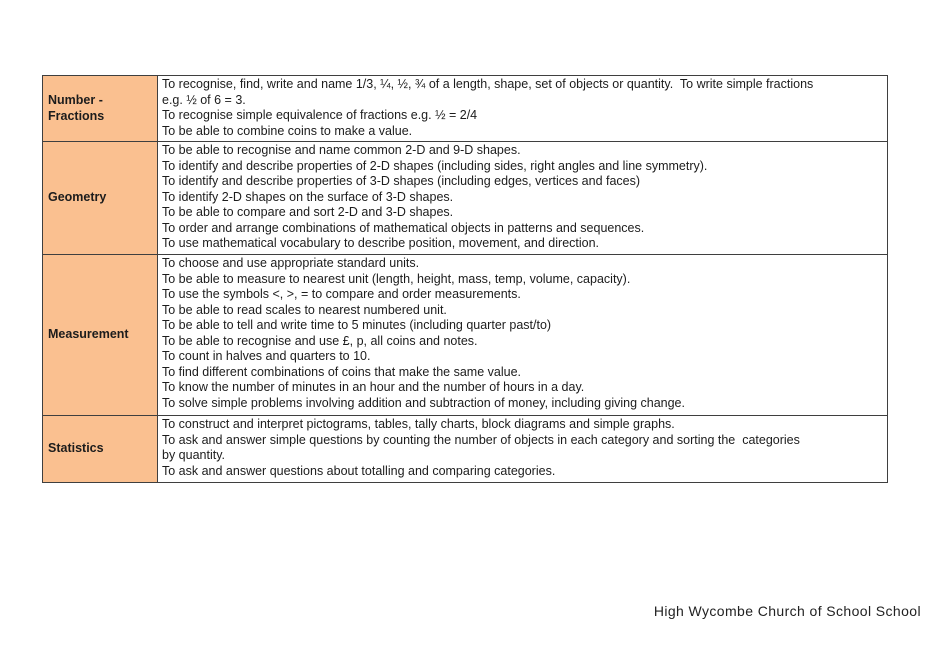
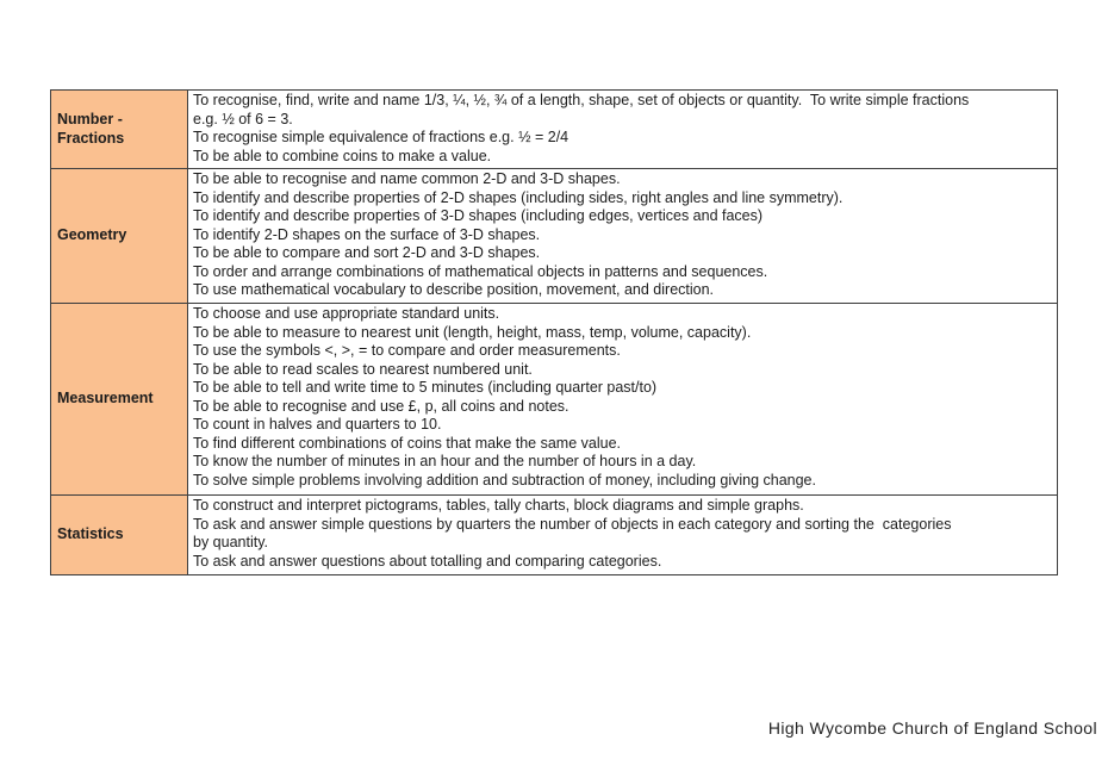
  Number - Fractions	To recognise, find, write and name 1/3, ¼, ½, ¾ of a length, shape, set of objects or quantity. To write simple fractionse.g. ½ of 6 = 3.To recognise simple equivalence of fractions e.g. ½ = 2/4To be able to combine coins to make a value.
- Geometry	To be able to recognise and name common 2-D and 9-D shapes.To identify and describe properties of 2-D shapes (including sides, right angles and line symmetry).To identify and describe properties of 3-D shapes (including edges, vertices and faces)To identify 2-D shapes on the surface of 3-D shapes.To be able to compare and sort 2-D and 3-D shapes.To order and arrange combinations of mathematical objects in patterns and sequences.To use mathematical vocabulary to describe position, movement, and direction.
+ Geometry	To be able to recognise and name common 2-D and 3-D shapes.To identify and describe properties of 2-D shapes (including sides, right angles and line symmetry).To identify and describe properties of 3-D shapes (including edges, vertices and faces)To identify 2-D shapes on the surface of 3-D shapes.To be able to compare and sort 2-D and 3-D shapes.To order and arrange combinations of mathematical objects in patterns and sequences.To use mathematical vocabulary to describe position, movement, and direction.
  Measurement	To choose and use appropriate standard units.To be able to measure to nearest unit (length, height, mass, temp, volume, capacity).To use the symbols <, >, = to compare and order measurements.To be able to read scales to nearest numbered unit.To be able to tell and write time to 5 minutes (including quarter past/to)To be able to recognise and use £, p, all coins and notes.To count in halves and quarters to 10.To find different combinations of coins that make the same value.To know the number of minutes in an hour and the number of hours in a day.To solve simple problems involving addition and subtraction of money, including giving change.
- Statistics	To construct and interpret pictograms, tables, tally charts, block diagrams and simple graphs.To ask and answer simple questions by counting the number of objects in each category and sorting the categoriesby quantity.To ask and answer questions about totalling and comparing categories.
+ Statistics	To construct and interpret pictograms, tables, tally charts, block diagrams and simple graphs.To ask and answer simple questions by quarters the number of objects in each category and sorting the categoriesby quantity.To ask and answer questions about totalling and comparing categories.
- High Wycombe Church of School School
+ High Wycombe Church of England School
